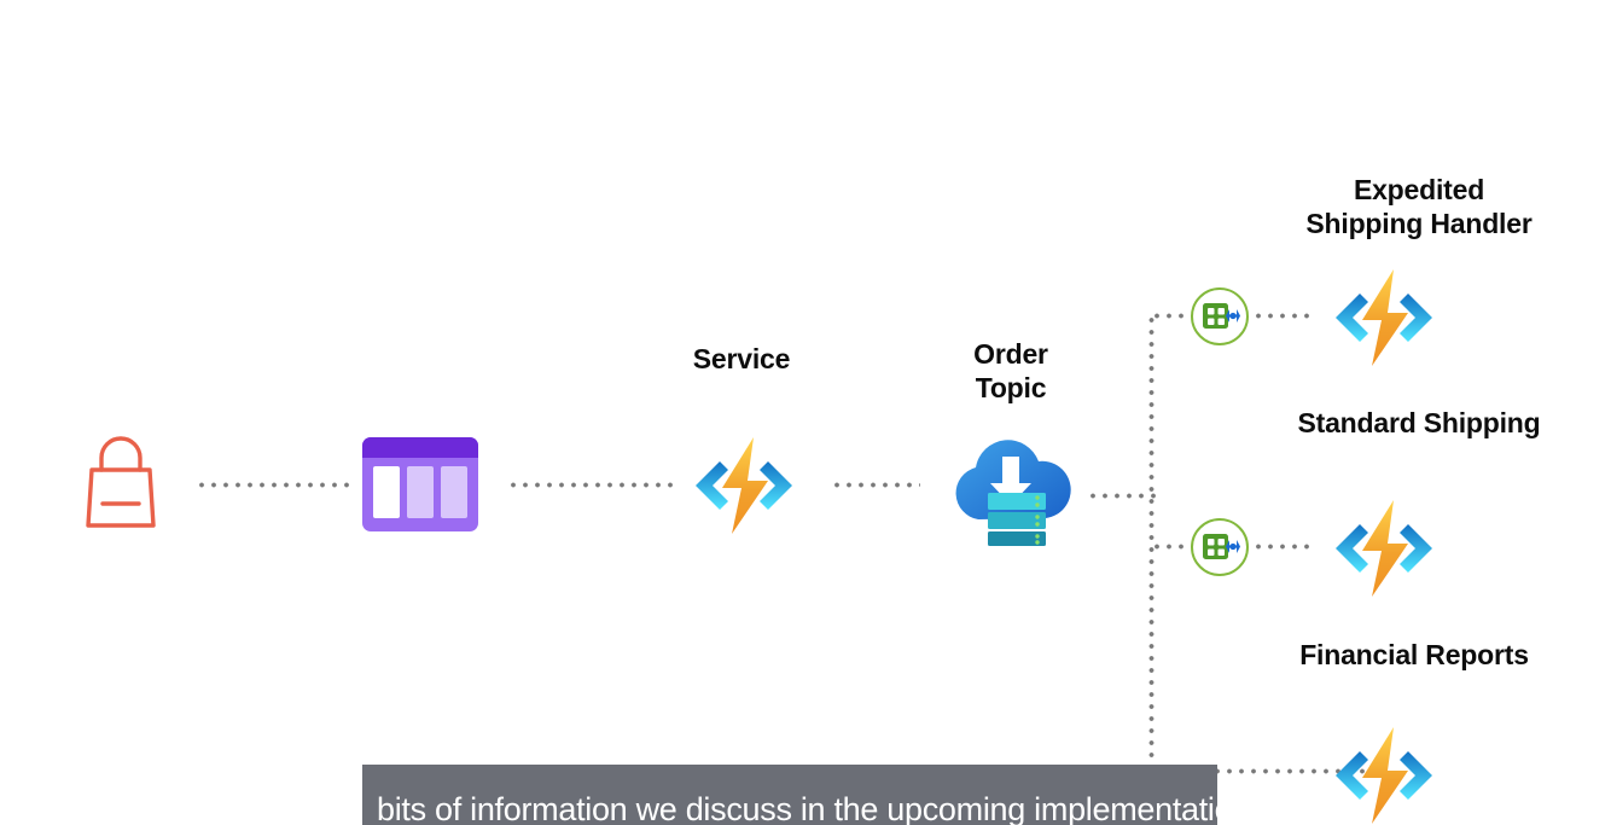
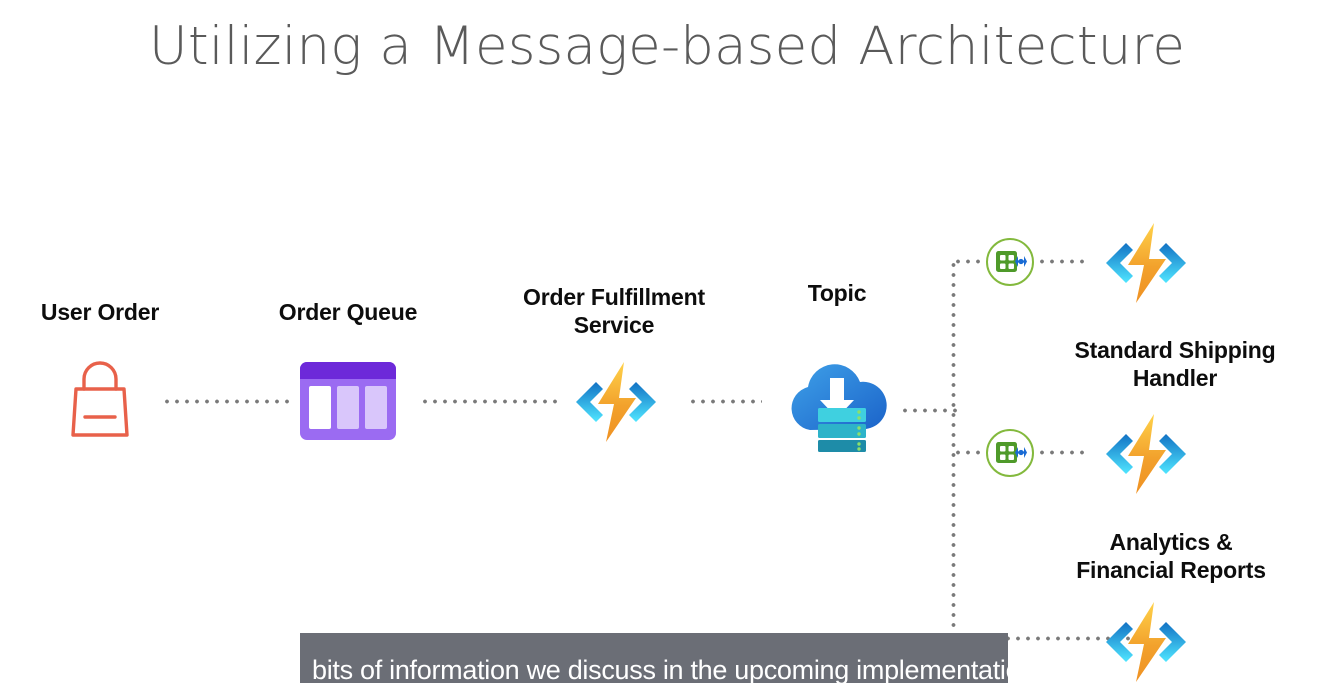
+ Utilizing a Message-based Architecture
+ User Order
+ Order Queue
+ Order Fulfillment
  Service
- Order
  Topic
- Expedited
- Shipping Handler
  Standard Shipping
+ Handler
+ Analytics &
  Financial Reports
  bits of information we discuss in the upcoming implementati
